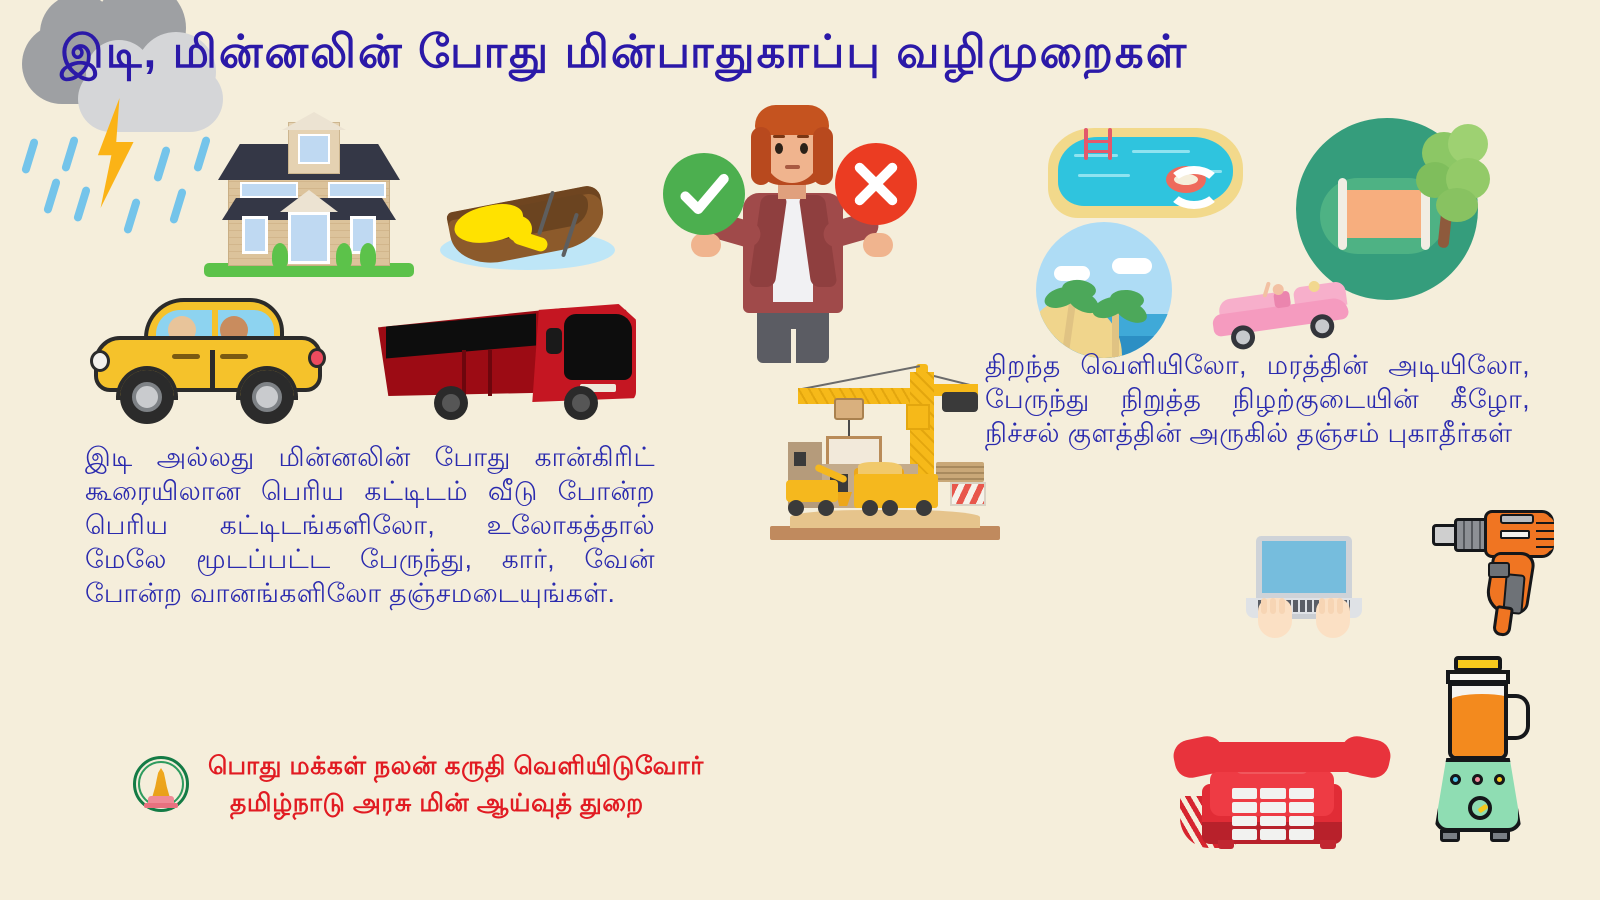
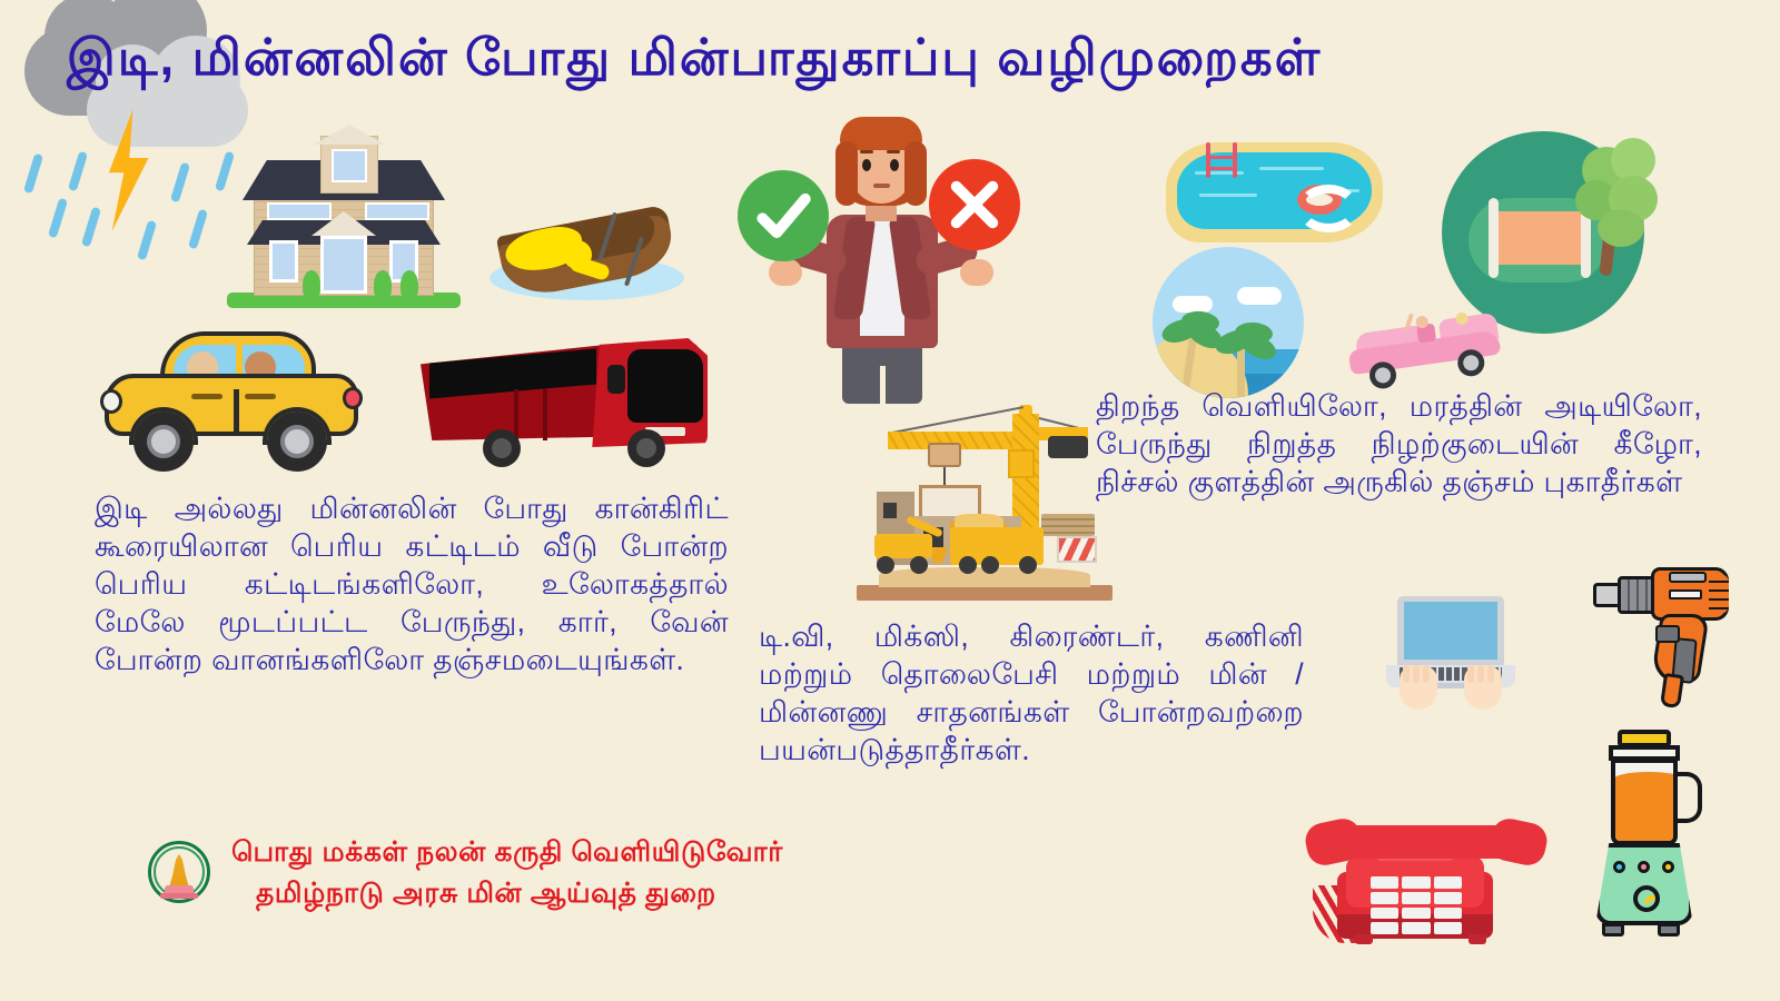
  இடி, மின்னலின் போது மின்பாதுகாப்பு வழிமுறைகள்
  இடி அல்லது மின்னலின் போது கான்கிரிட் கூரையிலான பெரிய கட்டிடம் வீடு போன்ற பெரிய கட்டிடங்களிலோ, உலோகத்தால் மேலே மூடப்பட்ட பேருந்து, கார், வேன் போன்ற வானங்களிலோ தஞ்சமடையுங்கள்.
+ டி.வி, மிக்ஸி, கிரைண்டர், கணினி மற்றும் தொலைபேசி மற்றும் மின் / மின்னணு சாதனங்கள் போன்றவற்றை பயன்படுத்தாதீர்கள்.
  திறந்த வெளியிலோ, மரத்தின் அடியிலோ, பேருந்து நிறுத்த நிழற்குடையின் கீழோ, நிச்சல் குளத்தின் அருகில் தஞ்சம் புகாதீர்கள்
  பொது மக்கள் நலன் கருதி வெளியிடுவோர்
  தமிழ்நாடு அரசு மின் ஆய்வுத் துறை
